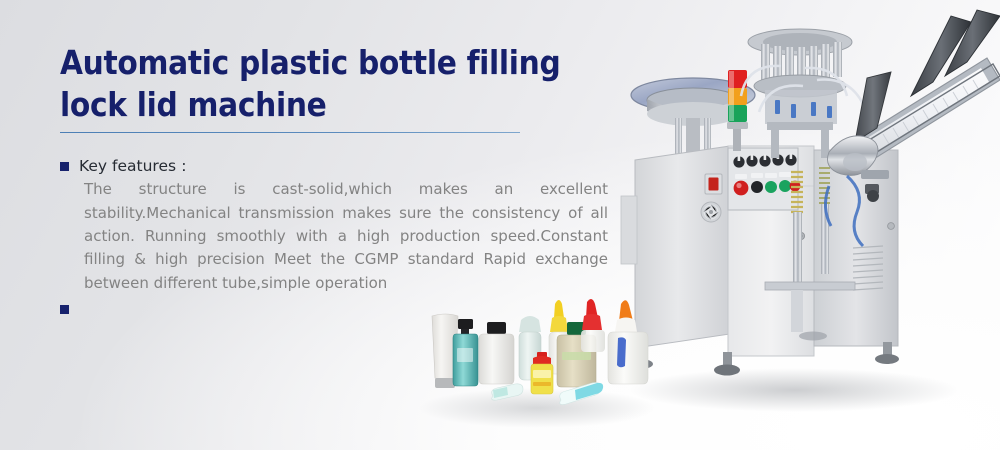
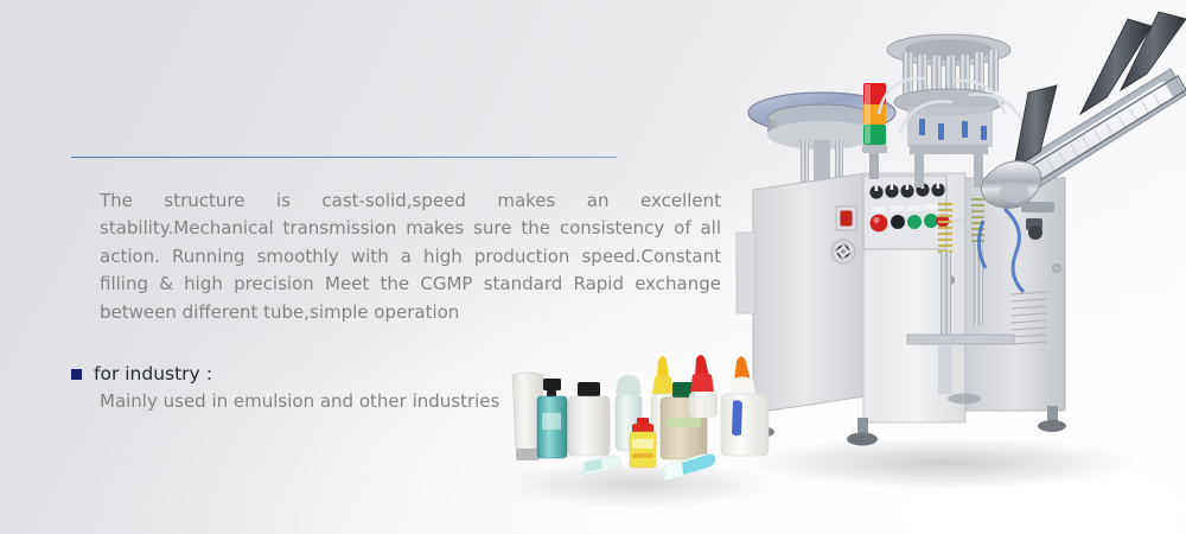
- Automatic plastic bottle filling
- lock lid machine
- Key features：
- The structure is cast-solid,which makes an excellent stability.Mechanical transmission makes sure the consistency of all action. Running smoothly with a high production speed.Constant filling & high precision Meet the CGMP standard Rapid exchange between different tube,simple operation
+ The structure is cast-solid,speed makes an excellent stability.Mechanical transmission makes sure the consistency of all action. Running smoothly with a high production speed.Constant filling & high precision Meet the CGMP standard Rapid exchange between different tube,simple operation
+ for industry：
+ Mainly used in emulsion and other industries
